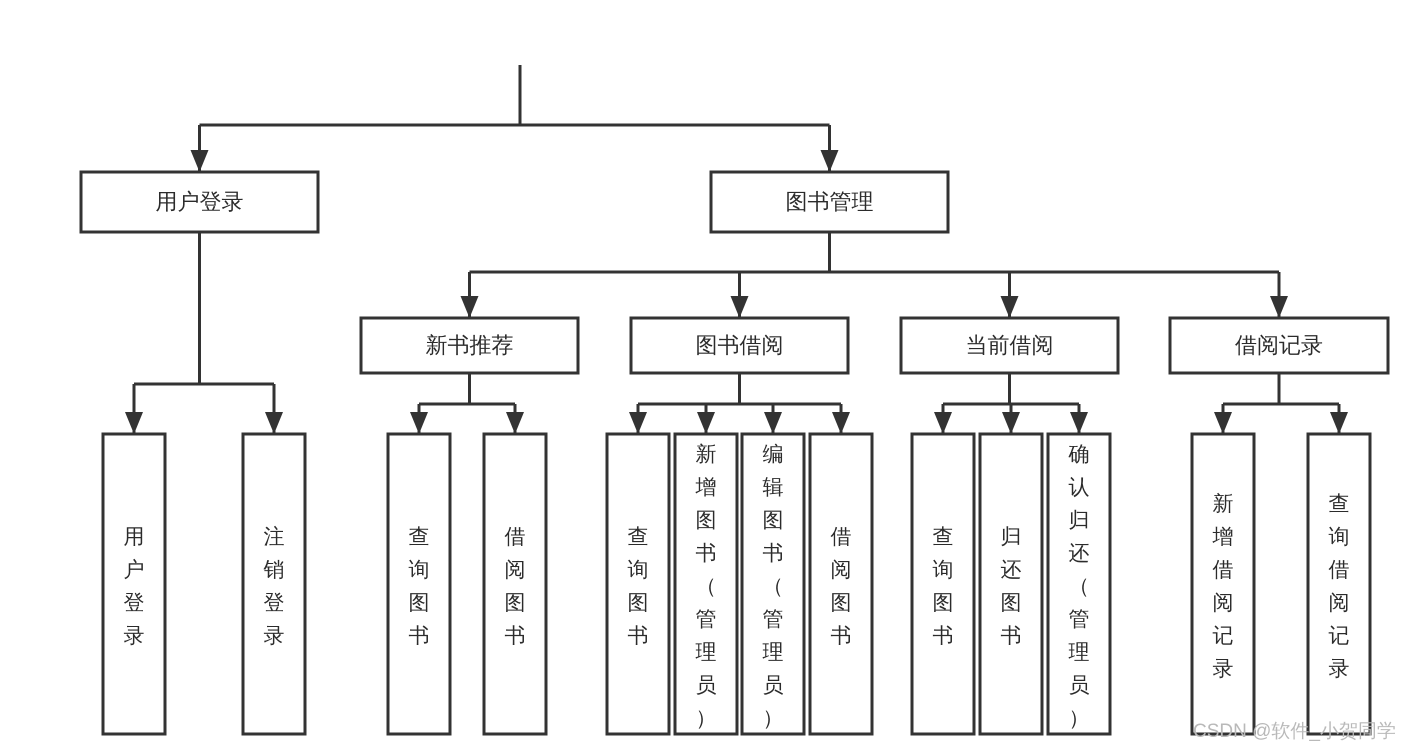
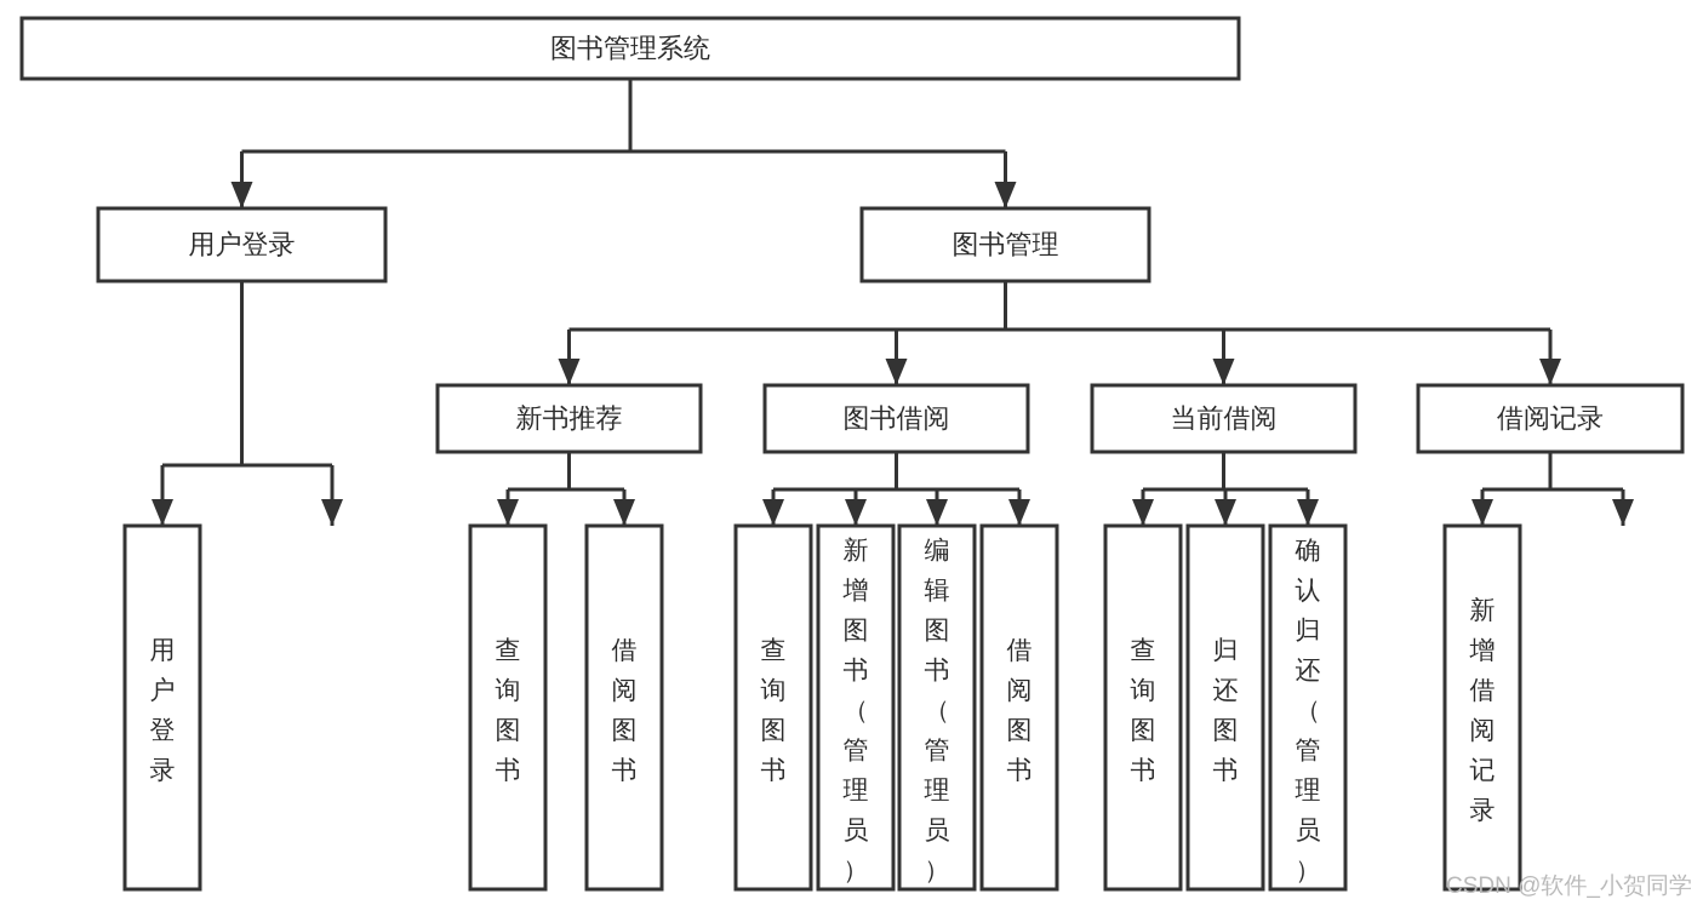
+ 图书管理系统
  用户登录
  图书管理
  新书推荐
  图书借阅
  当前借阅
  借阅记录
  用户登录
- 注销登录
  查询图书
  借阅图书
  查询图书
  新增图书（管理员）
  编辑图书（管理员）
  借阅图书
  查询图书
  归还图书
  确认归还（管理员）
  新增借阅记录
- 查询借阅记录
  CSDN @软件_小贺同学
